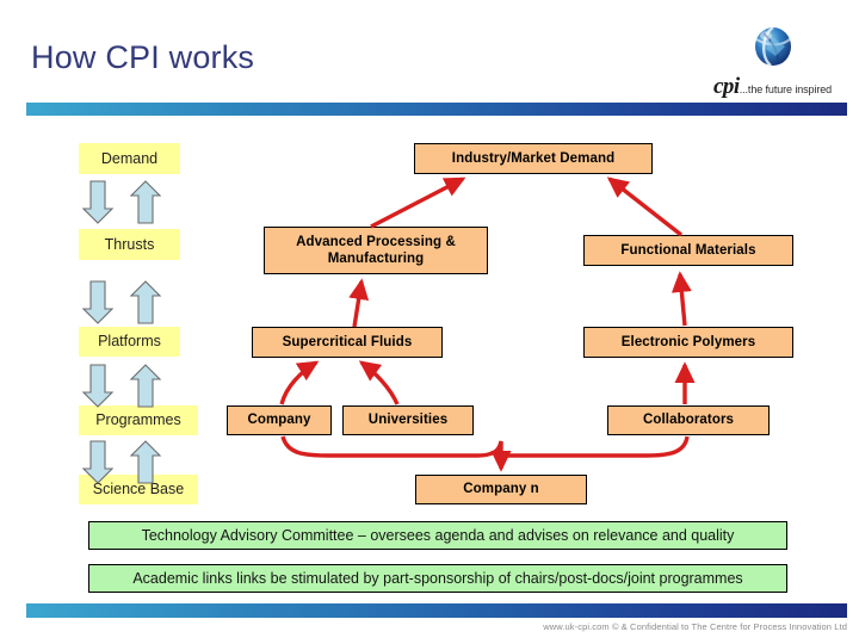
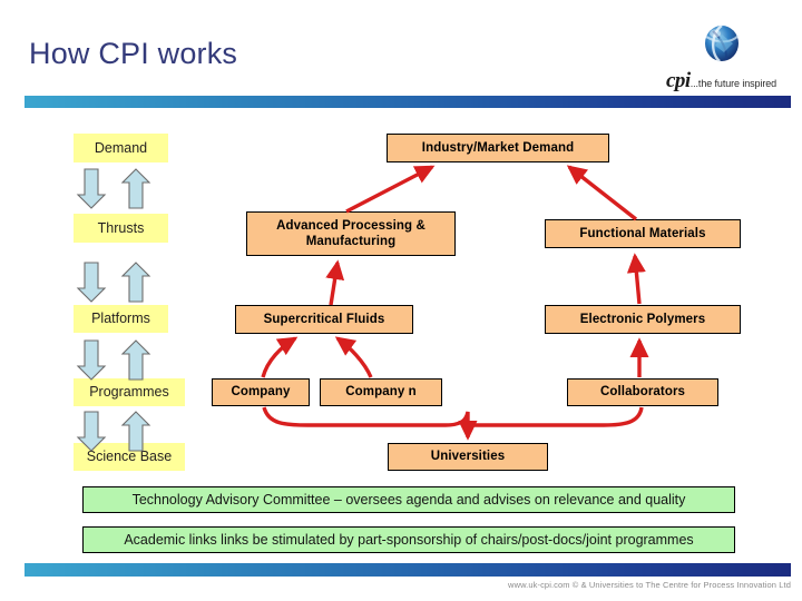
  How CPI works
  cpi...the future inspired
  Demand
  Thrusts
  Platforms
  Programmes
  Science Base
  Industry/Market Demand
  Advanced Processing &
  Manufacturing
  Functional Materials
  Supercritical Fluids
  Electronic Polymers
  Company
- Universities
+ Company n
  Collaborators
- Company n
+ Universities
  Technology Advisory Committee – oversees agenda and advises on relevance and quality
  Academic links links be stimulated by part-sponsorship of chairs/post-docs/joint programmes
- www.uk-cpi.com © & Confidential to The Centre for Process Innovation Ltd
+ www.uk-cpi.com © & Universities to The Centre for Process Innovation Ltd
